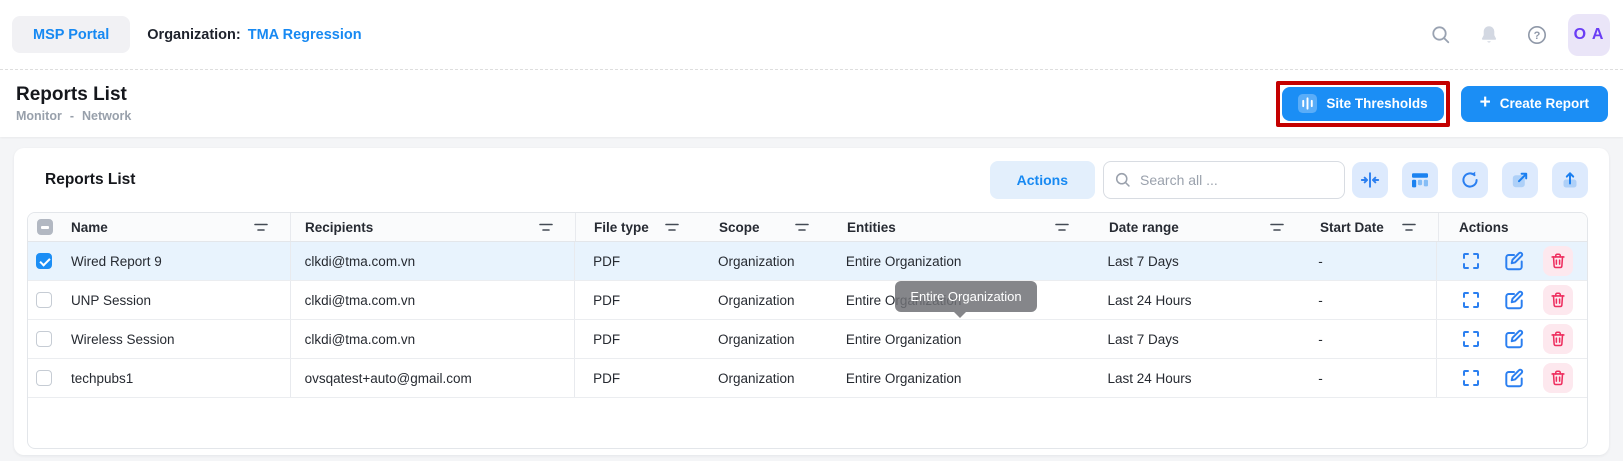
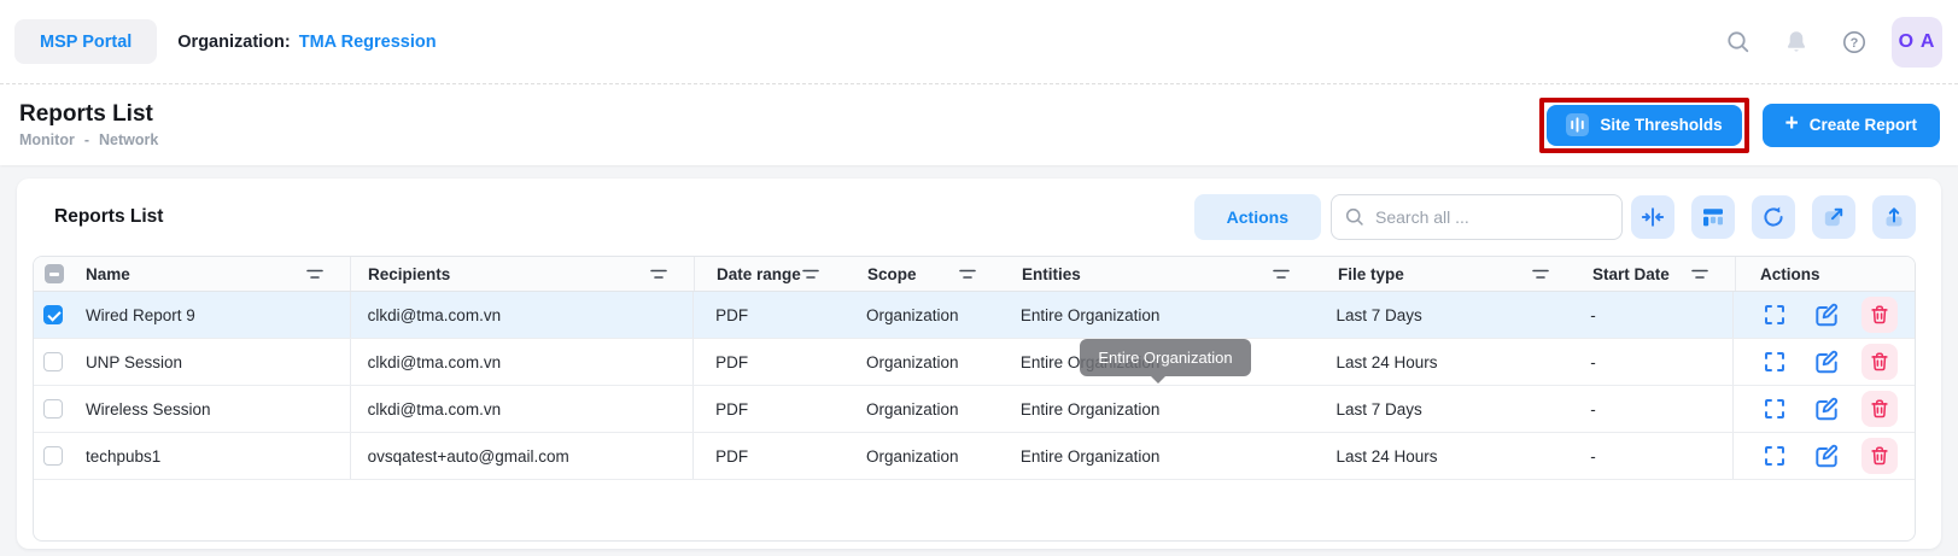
  MSP Portal
  Organization:
  TMA Regression
  ?
  O A
  Reports List
  Monitor
  -
  Network
  Site Thresholds
  +
  Create Report
  Reports List
  Actions
  Search all ...
  Name
  Recipients
- File type
+ Date range
  Scope
  Entities
- Date range
+ File type
  Start Date
  Actions
  Wired Report 9
  clkdi@tma.com.vn
  PDF
  Organization
  Entire Organization
  Last 7 Days
  -
  UNP Session
  clkdi@tma.com.vn
  PDF
  Organization
  Entire Organization
  Last 24 Hours
  -
  Wireless Session
  clkdi@tma.com.vn
  PDF
  Organization
  Entire Organization
  Last 7 Days
  -
  techpubs1
  ovsqatest+auto@gmail.com
  PDF
  Organization
  Entire Organization
  Last 24 Hours
  -
  Entire Organization
